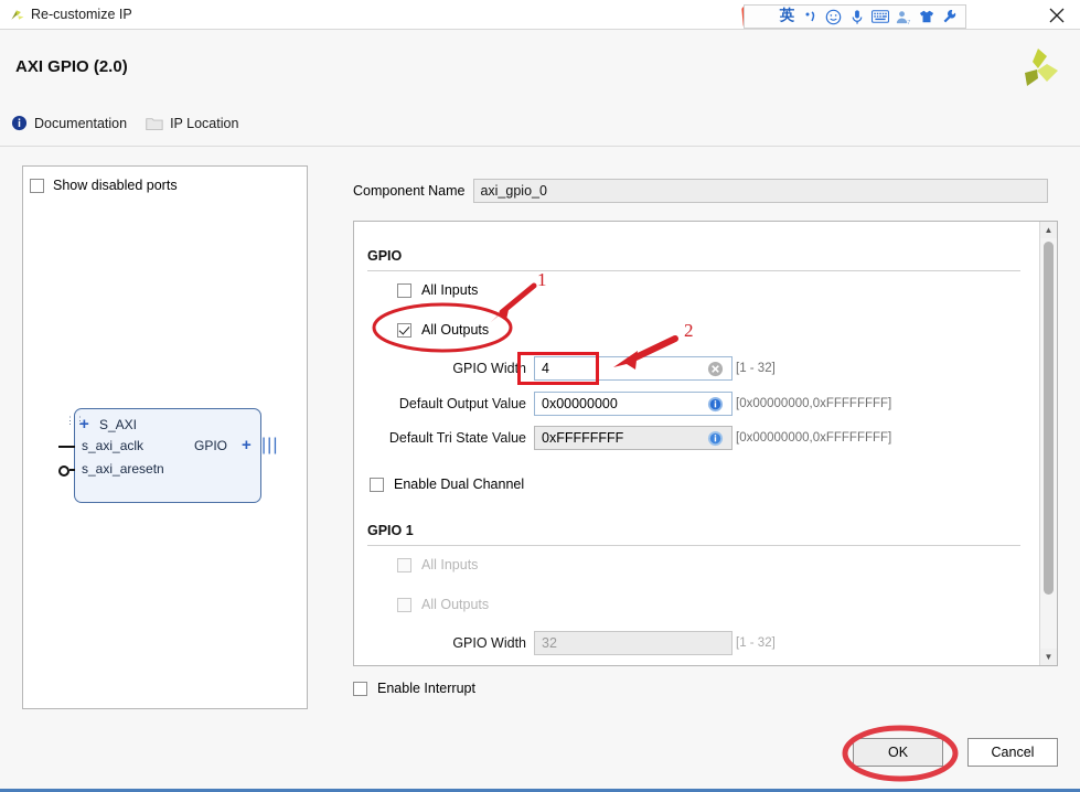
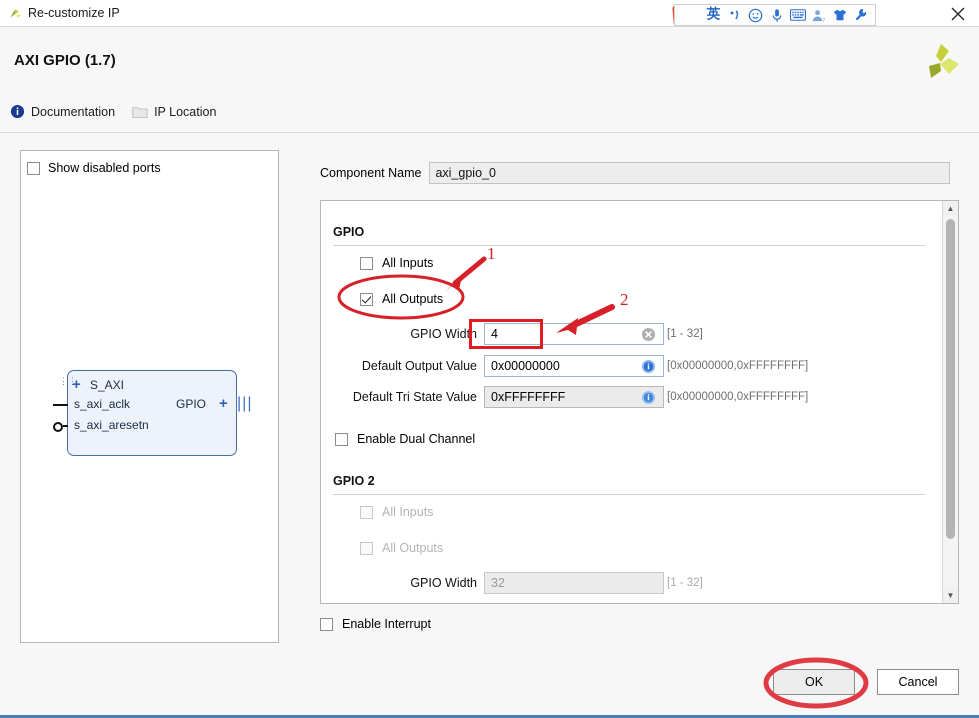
  Re-customize IP
  英
- AXI GPIO (2.0)
+ AXI GPIO (1.7)
  Documentation
  IP Location
  Show disabled ports
  ⋮⋮
  +
  S_AXI
  s_axi_aclk
  s_axi_aresetn
  GPIO
  +
  |||
  Component Name
  axi_gpio_0
  GPIO
  All Inputs
  All Outputs
  GPIO Width
  4
  [1 - 32]
  Default Output Value
  0x00000000
  [0x00000000,0xFFFFFFFF]
  Default Tri State Value
  0xFFFFFFFF
  [0x00000000,0xFFFFFFFF]
  Enable Dual Channel
- GPIO 1
+ GPIO 2
  All Inputs
  All Outputs
  GPIO Width
  32
  [1 - 32]
  ▲
  ▼
  Enable Interrupt
  OK
  Cancel
  1
  2
